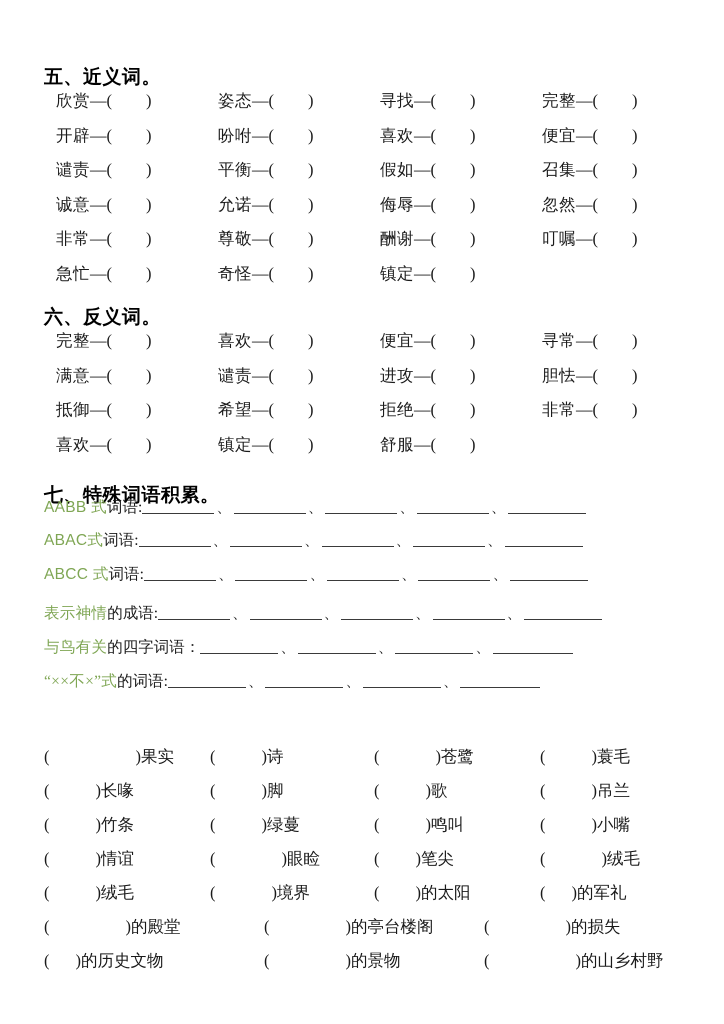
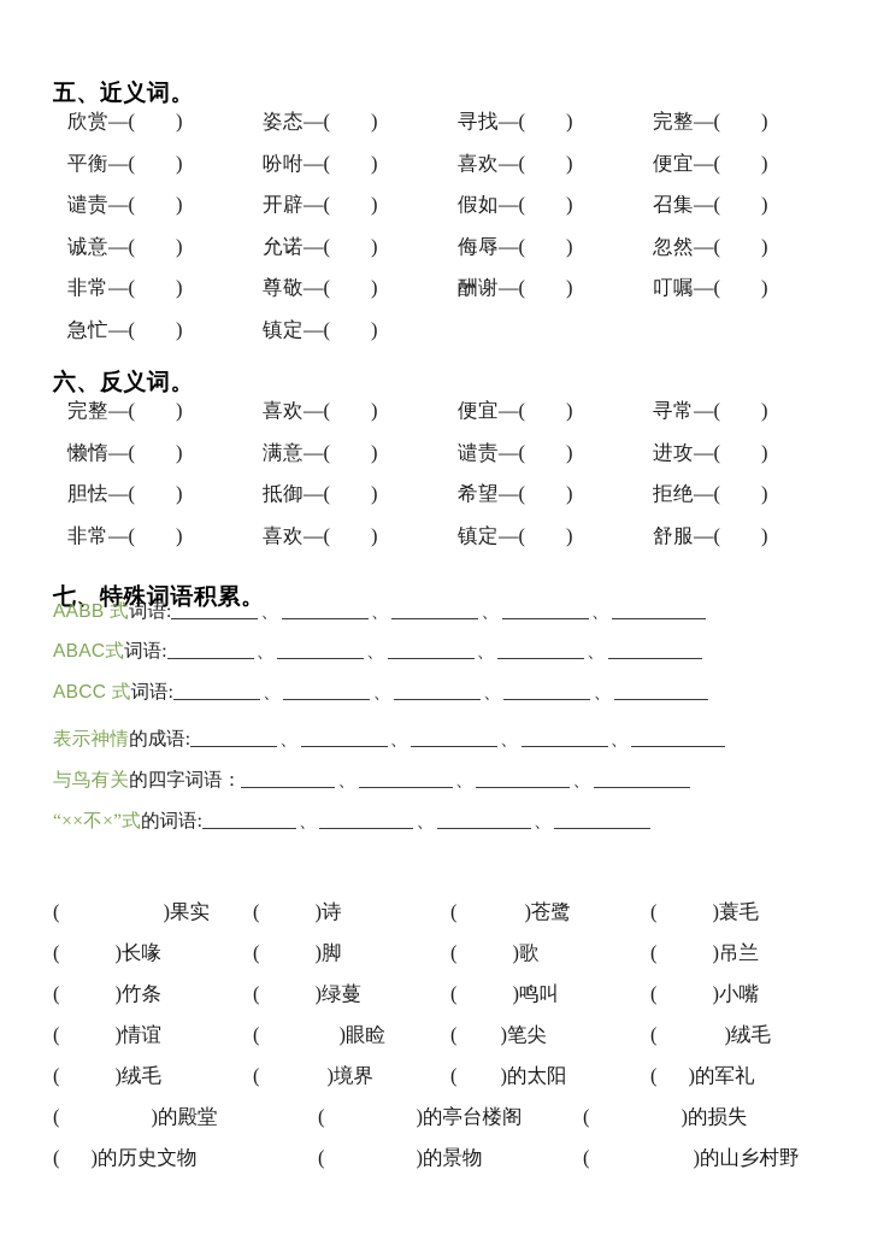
  五、近义词。
  欣赏—( )
  姿态—( )
  寻找—( )
  完整—( )
- 开辟—( )
+ 平衡—( )
  吩咐—( )
  喜欢—( )
  便宜—( )
  谴责—( )
- 平衡—( )
+ 开辟—( )
  假如—( )
  召集—( )
  诚意—( )
  允诺—( )
  侮辱—( )
  忽然—( )
  非常—( )
  尊敬—( )
  酬谢—( )
  叮嘱—( )
  急忙—( )
- 奇怪—( )
  镇定—( )
  六、反义词。
  完整—( )
  喜欢—( )
  便宜—( )
  寻常—( )
+ 懒惰—( )
  满意—( )
  谴责—( )
  进攻—( )
  胆怯—( )
  抵御—( )
  希望—( )
  拒绝—( )
  非常—( )
  喜欢—( )
  镇定—( )
  舒服—( )
  七、特殊词语积累。
  AABB 式词语: 、 、 、 、
  ABAC式词语: 、 、 、 、
  ABCC 式词语: 、 、 、 、
  表示神情的成语: 、 、 、 、
  与鸟有关的四字词语： 、 、 、
  “××不×”式的词语: 、 、 、
  ( )果实
  ( )诗
  ( )苍鹭
  ( )蓑毛
  ( )长喙
  ( )脚
  ( )歌
  ( )吊兰
  ( )竹条
  ( )绿蔓
  ( )鸣叫
  ( )小嘴
  ( )情谊
  ( )眼睑
  ( )笔尖
  ( )绒毛
  ( )绒毛
  ( )境界
  ( )的太阳
  ( )的军礼
  ( )的殿堂
  ( )的亭台楼阁
  ( )的损失
  ( )的历史文物
  ( )的景物
  ( )的山乡村野
